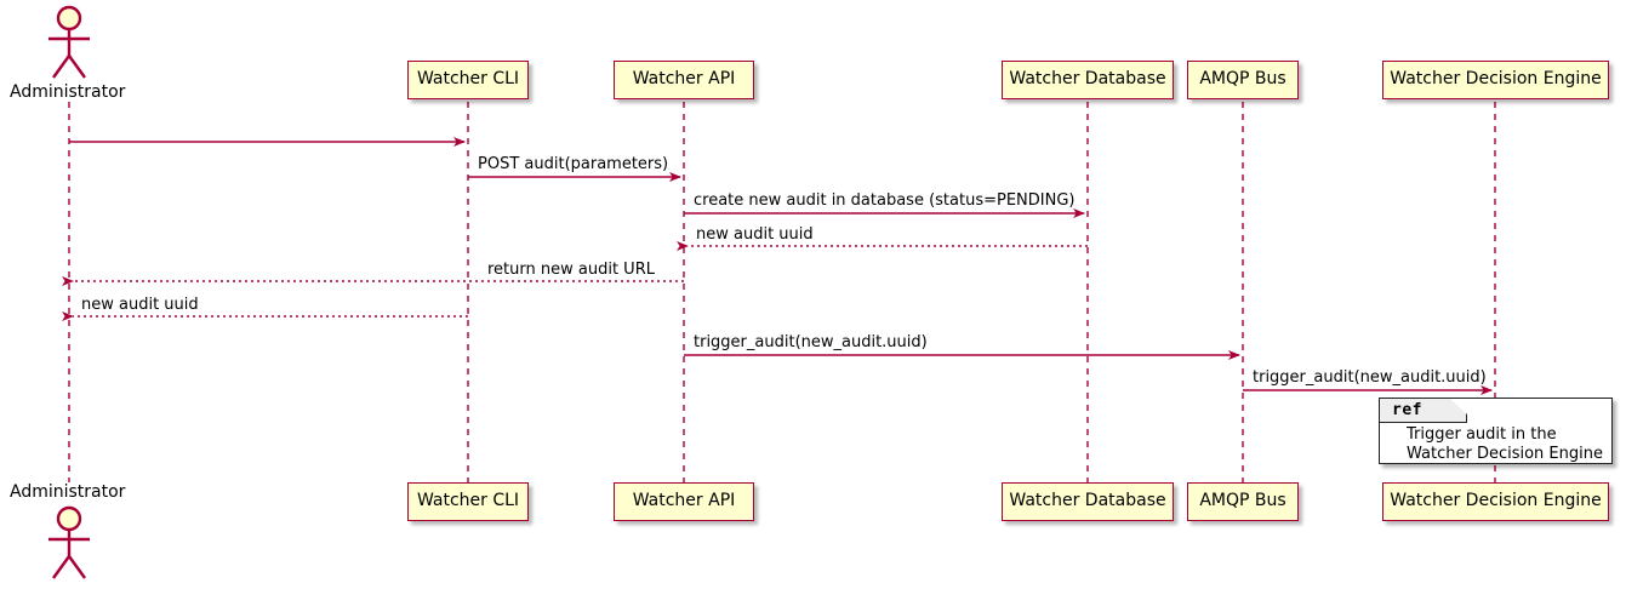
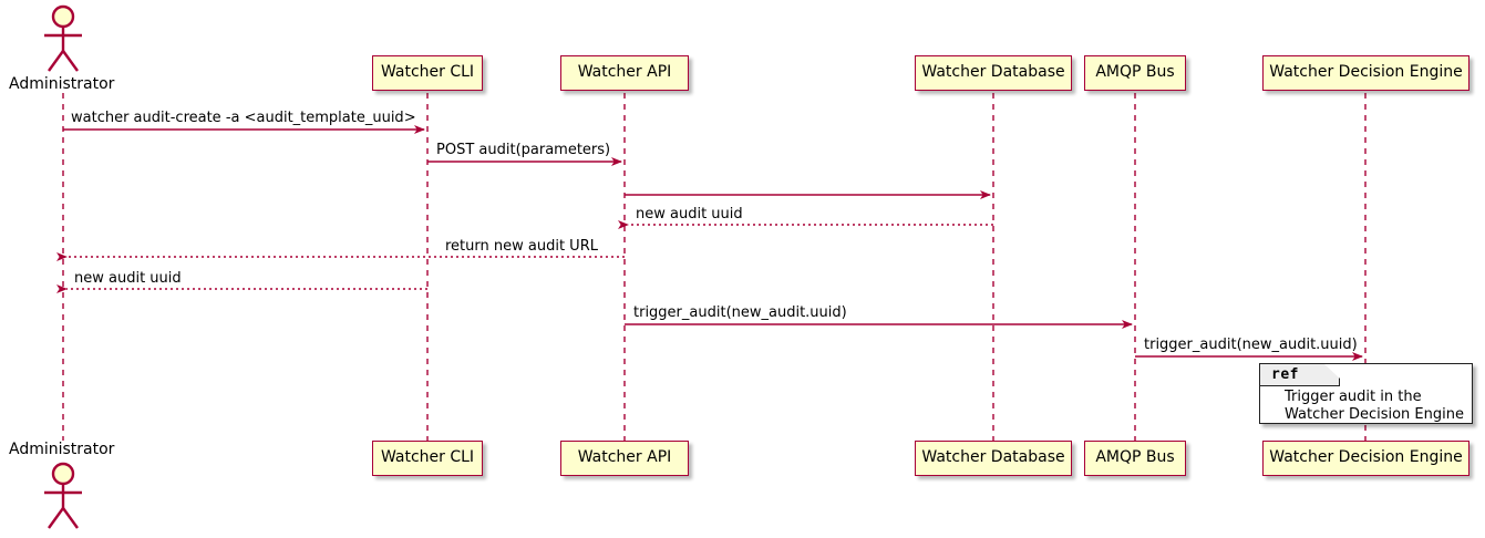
  Administrator
  Administrator
  Watcher CLI
  Watcher API
  Watcher Database
  AMQP Bus
  Watcher Decision Engine
  Watcher CLI
  Watcher API
  Watcher Database
  AMQP Bus
  Watcher Decision Engine
+ watcher audit-create -a <audit_template_uuid>
  POST audit(parameters)
- create new audit in database (status=PENDING)
  new audit uuid
  return new audit URL
  new audit uuid
  trigger_audit(new_audit.uuid)
  trigger_audit(new_audit.uuid)
  ref
  Trigger audit in the
  Watcher Decision Engine
